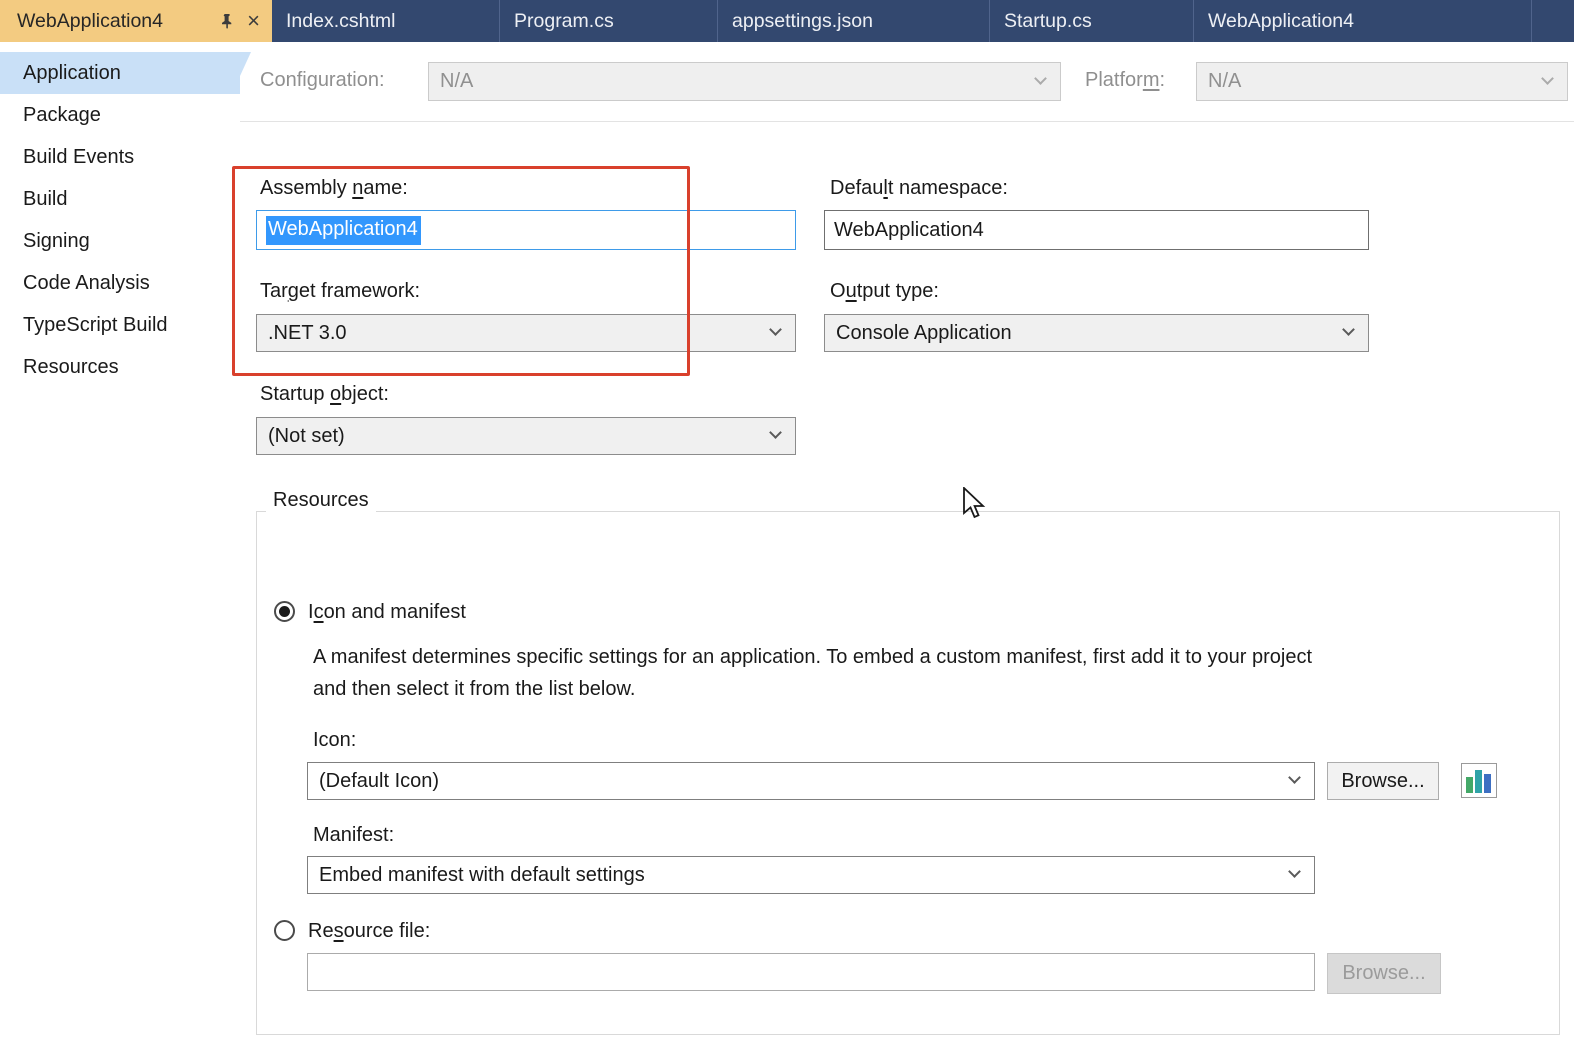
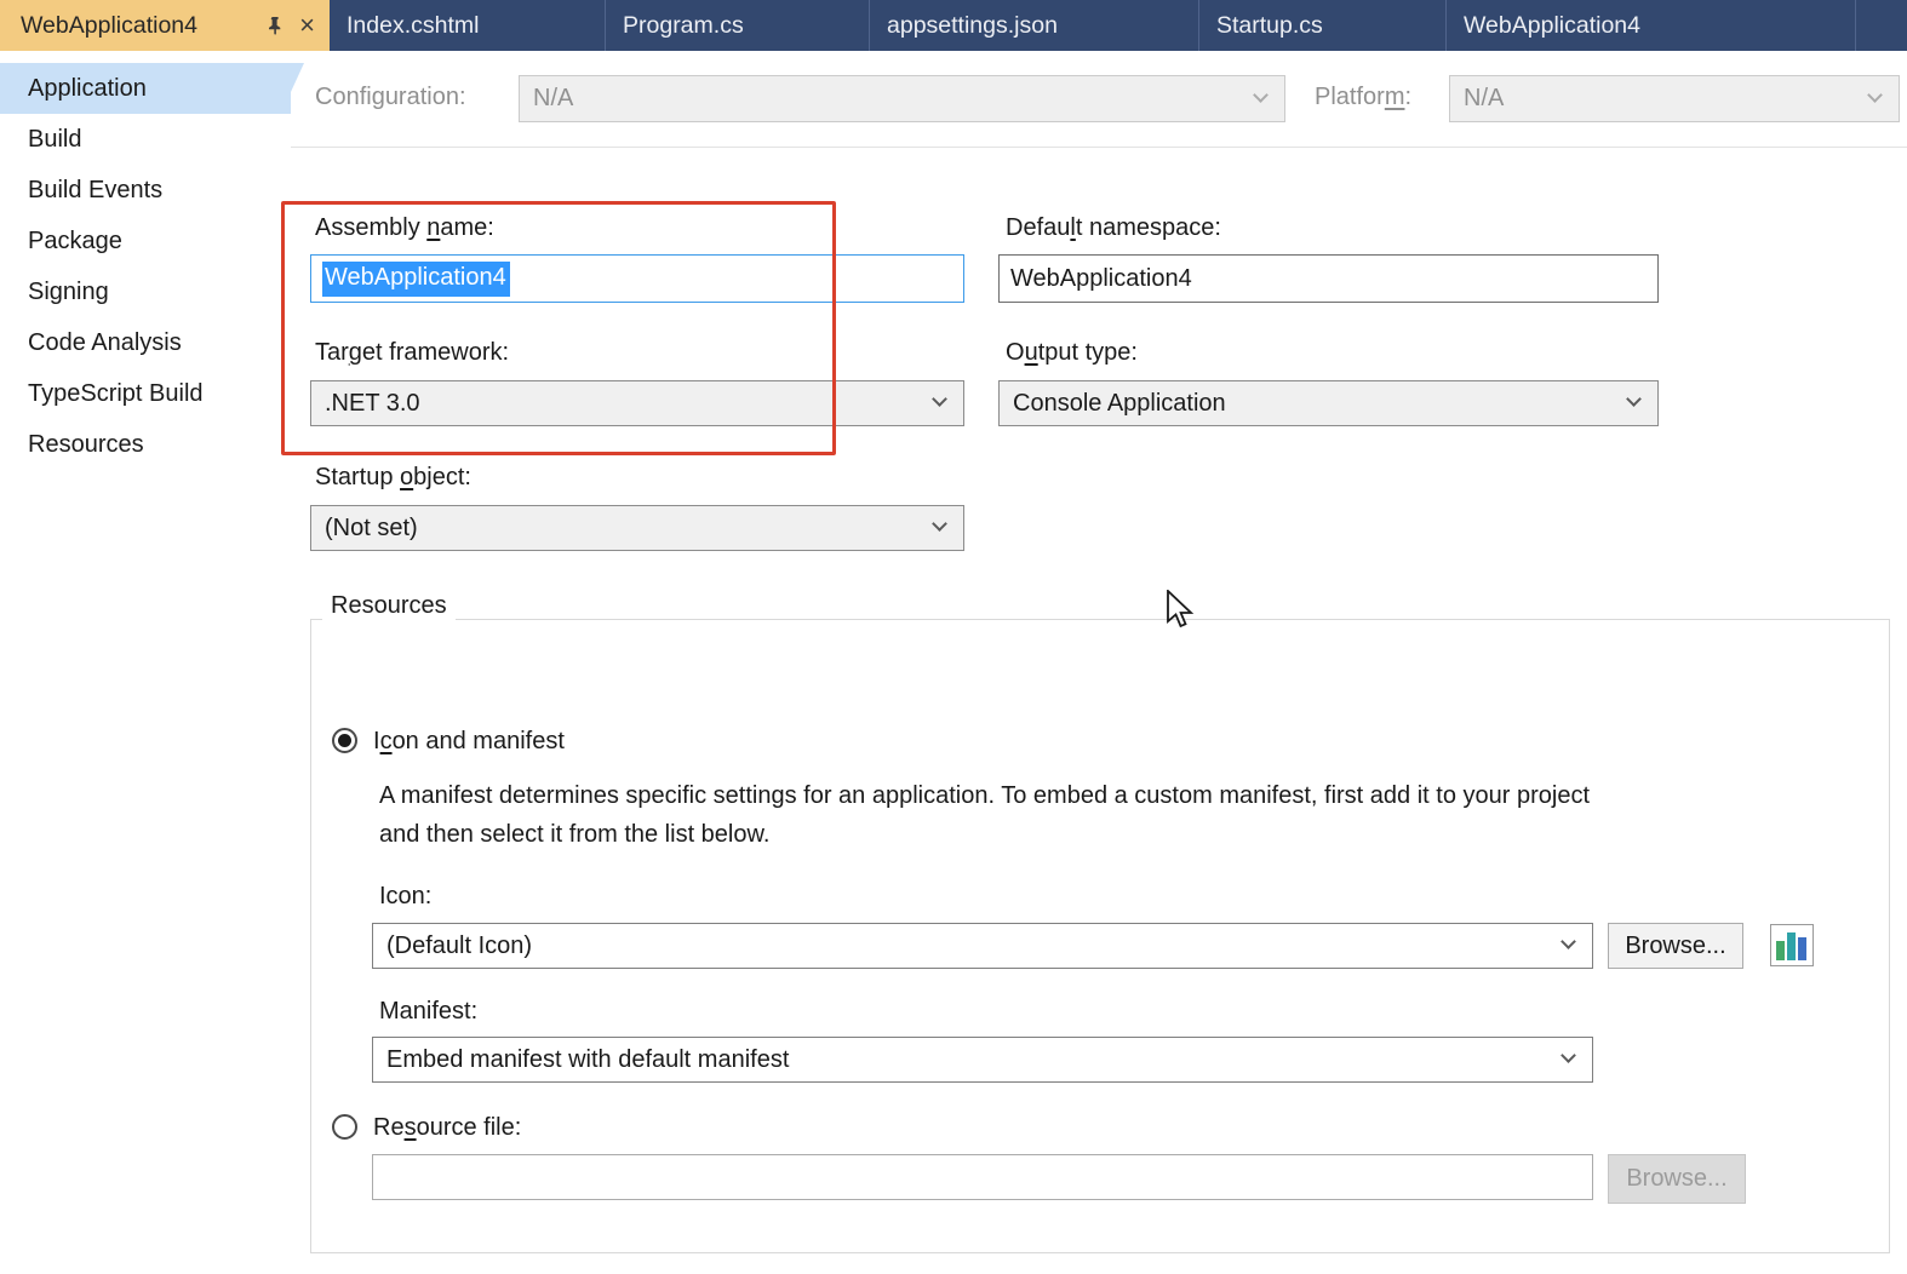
  WebApplication4
  ×
  Index.cshtml
  Program.cs
  appsettings.json
  Startup.cs
  WebApplication4
  Application
- Package
+ Build
  Build Events
- Build
+ Package
  Signing
  Code Analysis
  TypeScript Build
  Resources
  Configuration:
  N/A
  Platform:
  N/A
  Assembly name:
  WebApplication4
  Default namespace:
  WebApplication4
  Target framework:
  .NET 3.0
  Output type:
  Console Application
  Startup object:
  (Not set)
  Resources
  Icon and manifest
  A manifest determines specific settings for an application. To embed a custom manifest, first add it to your project and then select it from the list below.
  Icon:
  (Default Icon)
  Browse...
  Manifest:
- Embed manifest with default settings
+ Embed manifest with default manifest
  Resource file:
  Browse...
